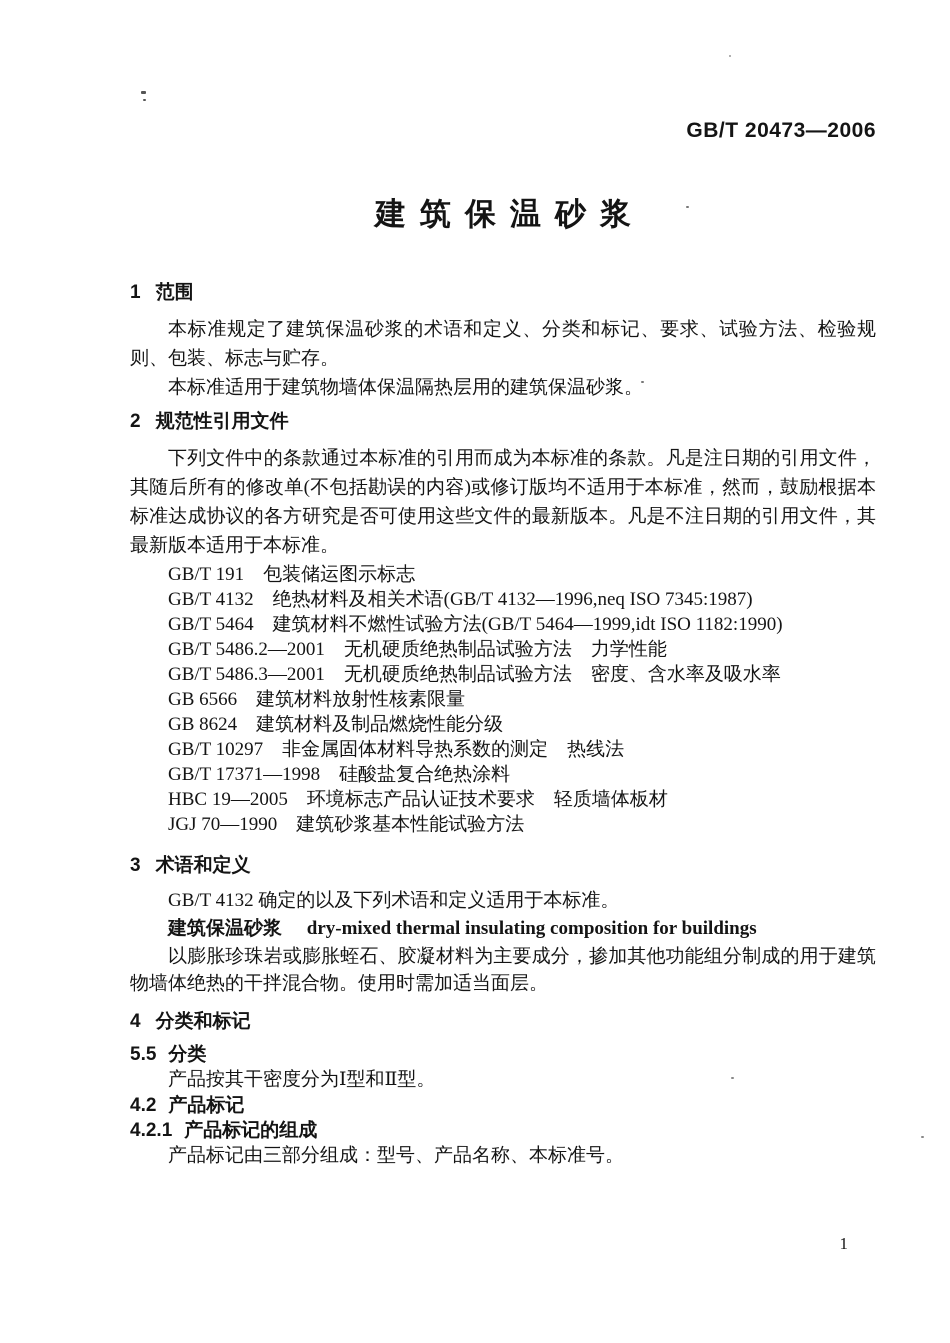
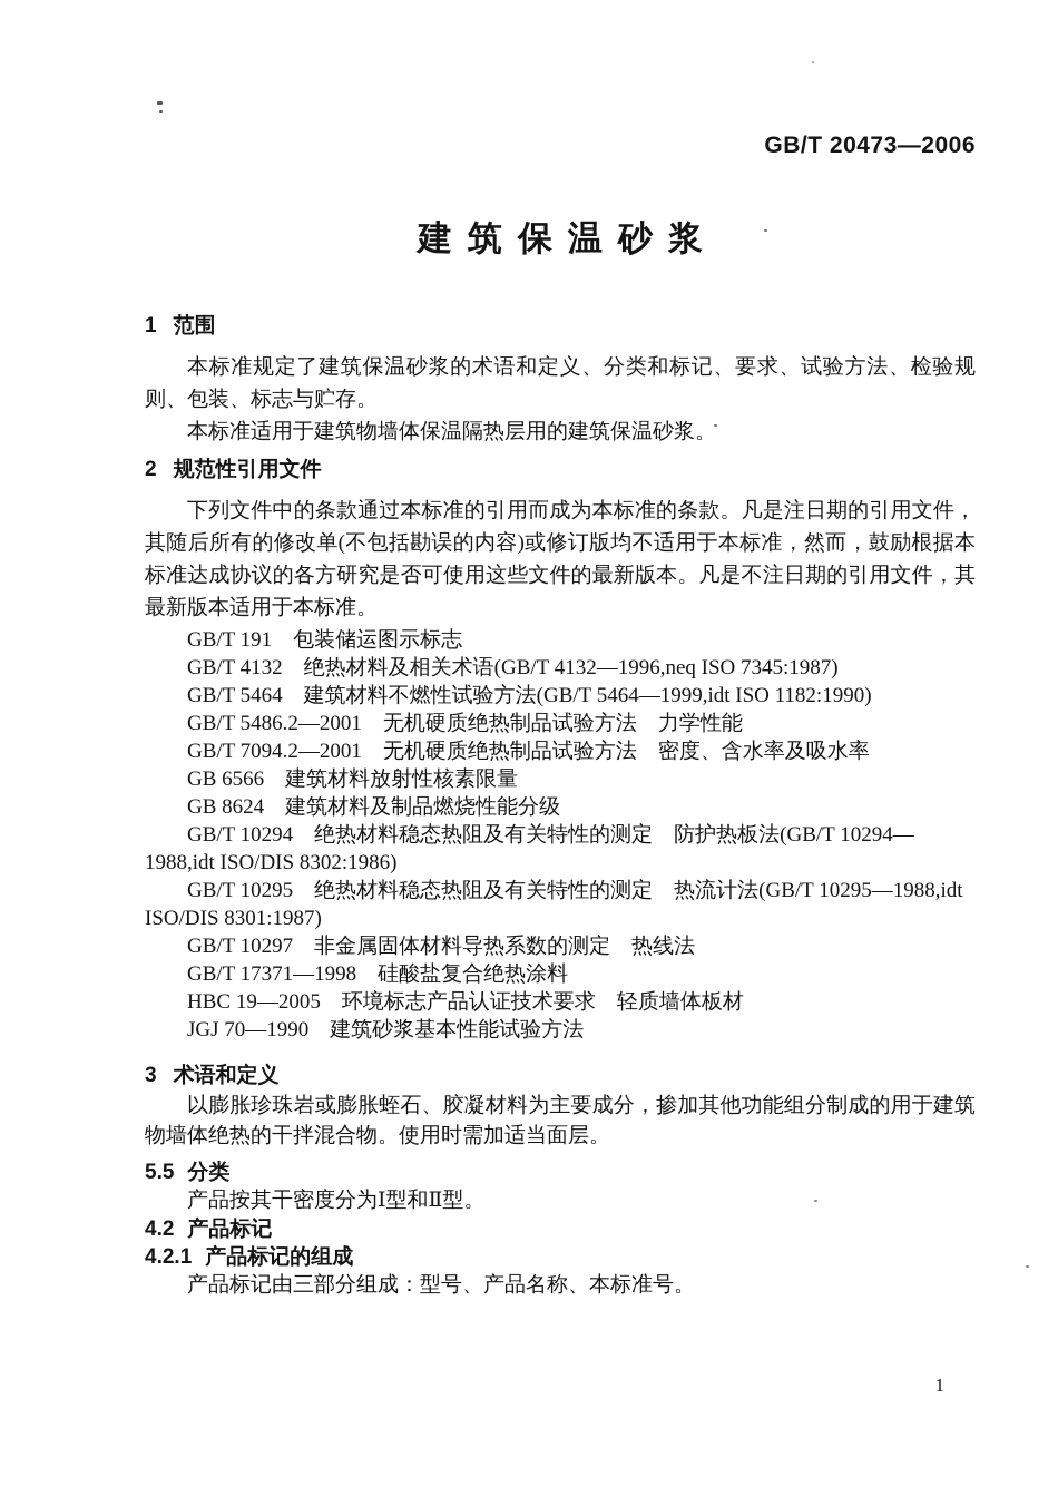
  GB/T 20473—2006
  建筑保温砂浆
  1
  范围
  本标准规定了建筑保温砂浆的术语和定义、分类和标记、要求、试验方法、检验规则、包装、标志与贮存。
  本标准适用于建筑物墙体保温隔热层用的建筑保温砂浆。
  2
  规范性引用文件
  下列文件中的条款通过本标准的引用而成为本标准的条款。凡是注日期的引用文件，其随后所有的修改单(不包括勘误的内容)或修订版均不适用于本标准，然而，鼓励根据本标准达成协议的各方研究是否可使用这些文件的最新版本。凡是不注日期的引用文件，其最新版本适用于本标准。
  GB/T 191 包装储运图示标志
  GB/T 4132 绝热材料及相关术语(GB/T 4132—1996,neq ISO 7345:1987)
  GB/T 5464 建筑材料不燃性试验方法(GB/T 5464—1999,idt ISO 1182:1990)
  GB/T 5486.2—2001 无机硬质绝热制品试验方法 力学性能
- GB/T 5486.3—2001 无机硬质绝热制品试验方法 密度、含水率及吸水率
+ GB/T 7094.2—2001 无机硬质绝热制品试验方法 密度、含水率及吸水率
  GB 6566 建筑材料放射性核素限量
  GB 8624 建筑材料及制品燃烧性能分级
+ GB/T 10294 绝热材料稳态热阻及有关特性的测定 防护热板法(GB/T 10294—1988,idt ISO/DIS 8302:1986)
+ GB/T 10295 绝热材料稳态热阻及有关特性的测定 热流计法(GB/T 10295—1988,idt ISO/DIS 8301:1987)
  GB/T 10297 非金属固体材料导热系数的测定 热线法
  GB/T 17371—1998 硅酸盐复合绝热涂料
  HBC 19—2005 环境标志产品认证技术要求 轻质墙体板材
  JGJ 70—1990 建筑砂浆基本性能试验方法
  3
  术语和定义
- GB/T 4132 确定的以及下列术语和定义适用于本标准。
- 建筑保温砂浆 dry-mixed thermal insulating composition for buildings
  以膨胀珍珠岩或膨胀蛭石、胶凝材料为主要成分，掺加其他功能组分制成的用于建筑物墙体绝热的干拌混合物。使用时需加适当面层。
- 4
- 分类和标记
  5.5
  分类
  产品按其干密度分为Ⅰ型和Ⅱ型。
  4.2
  产品标记
  4.2.1
  产品标记的组成
  产品标记由三部分组成：型号、产品名称、本标准号。
  1
